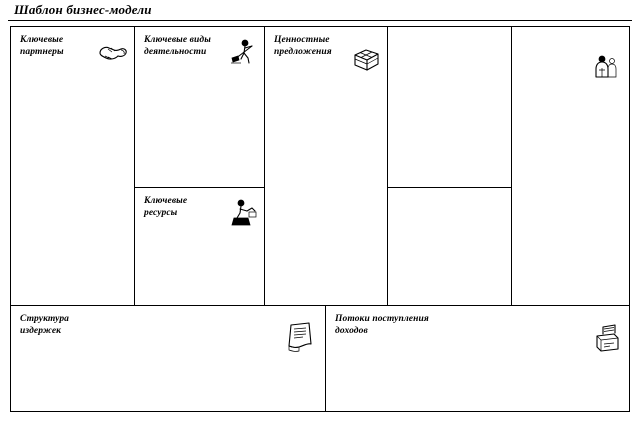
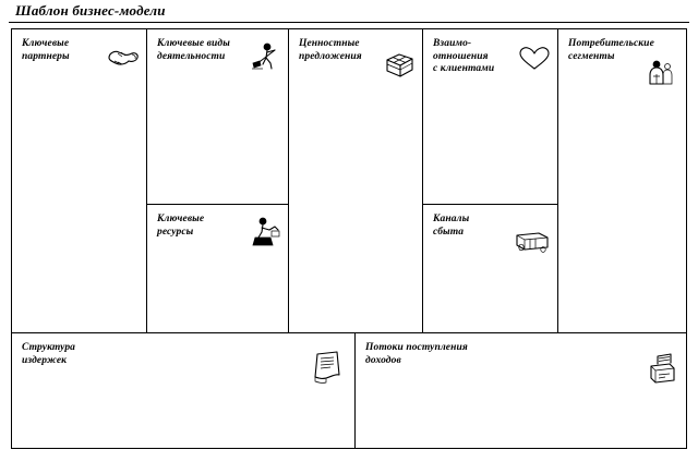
  Шаблон бизнес-модели
  Ключевые
  партнеры
  Ключевые виды
  деятельности
  Ключевые
  ресурсы
  Ценностные
  предложения
+ Взаимо-
+ отношения
+ с клиентами
+ Каналы
+ сбыта
+ Потребительские
+ сегменты
  Структура
  издержек
  Потоки поступления
  доходов
